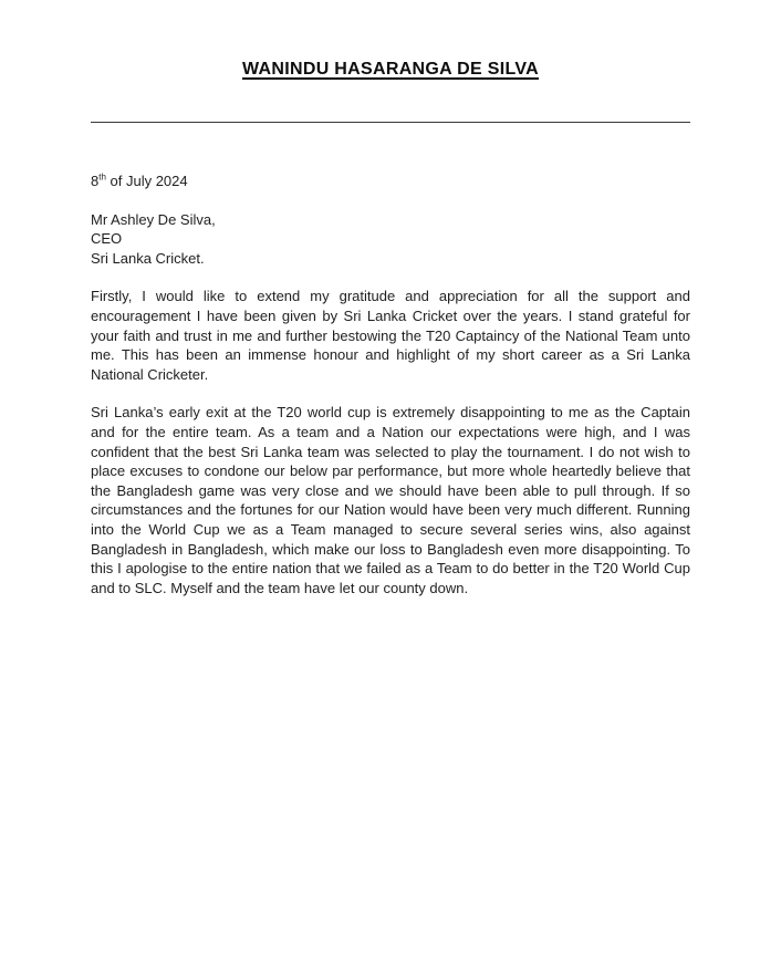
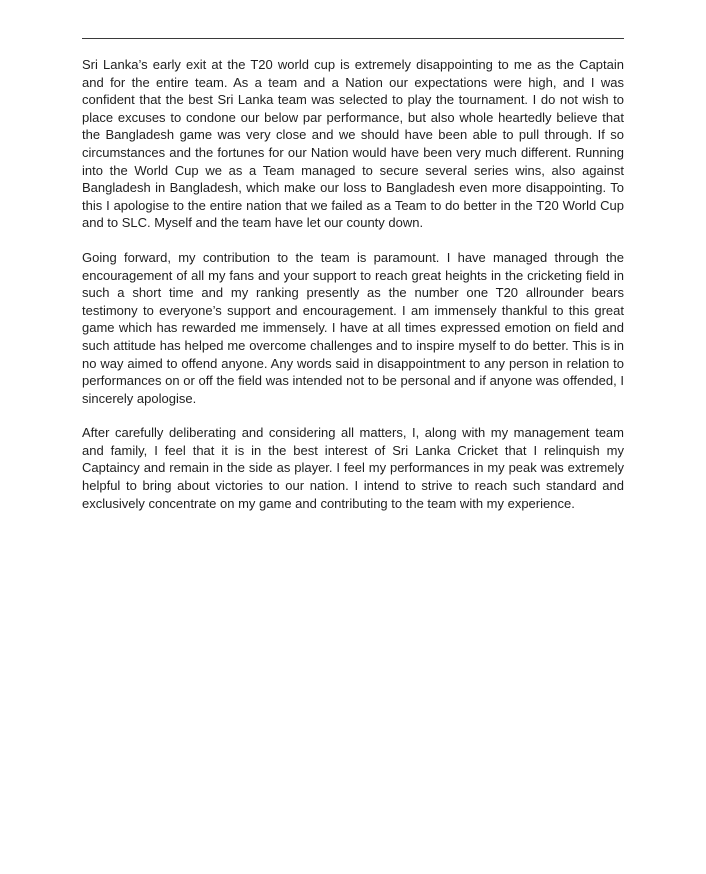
- WANINDU HASARANGA DE SILVA
- 8th of July 2024
- Mr Ashley De Silva,
- CEO
- Sri Lanka Cricket.
- Firstly, I would like to extend my gratitude and appreciation for all the support and encouragement I have been given by Sri Lanka Cricket over the years. I stand grateful for your faith and trust in me and further bestowing the T20 Captaincy of the National Team unto me. This has been an immense honour and highlight of my short career as a Sri Lanka National Cricketer.
- Sri Lanka’s early exit at the T20 world cup is extremely disappointing to me as the Captain and for the entire team. As a team and a Nation our expectations were high, and I was confident that the best Sri Lanka team was selected to play the tournament. I do not wish to place excuses to condone our below par performance, but more whole heartedly believe that the Bangladesh game was very close and we should have been able to pull through. If so circumstances and the fortunes for our Nation would have been very much different. Running into the World Cup we as a Team managed to secure several series wins, also against Bangladesh in Bangladesh, which make our loss to Bangladesh even more disappointing. To this I apologise to the entire nation that we failed as a Team to do better in the T20 World Cup and to SLC. Myself and the team have let our county down.
+ Sri Lanka’s early exit at the T20 world cup is extremely disappointing to me as the Captain and for the entire team. As a team and a Nation our expectations were high, and I was confident that the best Sri Lanka team was selected to play the tournament. I do not wish to place excuses to condone our below par performance, but also whole heartedly believe that the Bangladesh game was very close and we should have been able to pull through. If so circumstances and the fortunes for our Nation would have been very much different. Running into the World Cup we as a Team managed to secure several series wins, also against Bangladesh in Bangladesh, which make our loss to Bangladesh even more disappointing. To this I apologise to the entire nation that we failed as a Team to do better in the T20 World Cup and to SLC. Myself and the team have let our county down.
+ Going forward, my contribution to the team is paramount. I have managed through the encouragement of all my fans and your support to reach great heights in the cricketing field in such a short time and my ranking presently as the number one T20 allrounder bears testimony to everyone’s support and encouragement. I am immensely thankful to this great game which has rewarded me immensely. I have at all times expressed emotion on field and such attitude has helped me overcome challenges and to inspire myself to do better. This is in no way aimed to offend anyone. Any words said in disappointment to any person in relation to performances on or off the field was intended not to be personal and if anyone was offended, I sincerely apologise.
+ After carefully deliberating and considering all matters, I, along with my management team and family, I feel that it is in the best interest of Sri Lanka Cricket that I relinquish my Captaincy and remain in the side as player. I feel my performances in my peak was extremely helpful to bring about victories to our nation. I intend to strive to reach such standard and exclusively concentrate on my game and contributing to the team with my experience.
